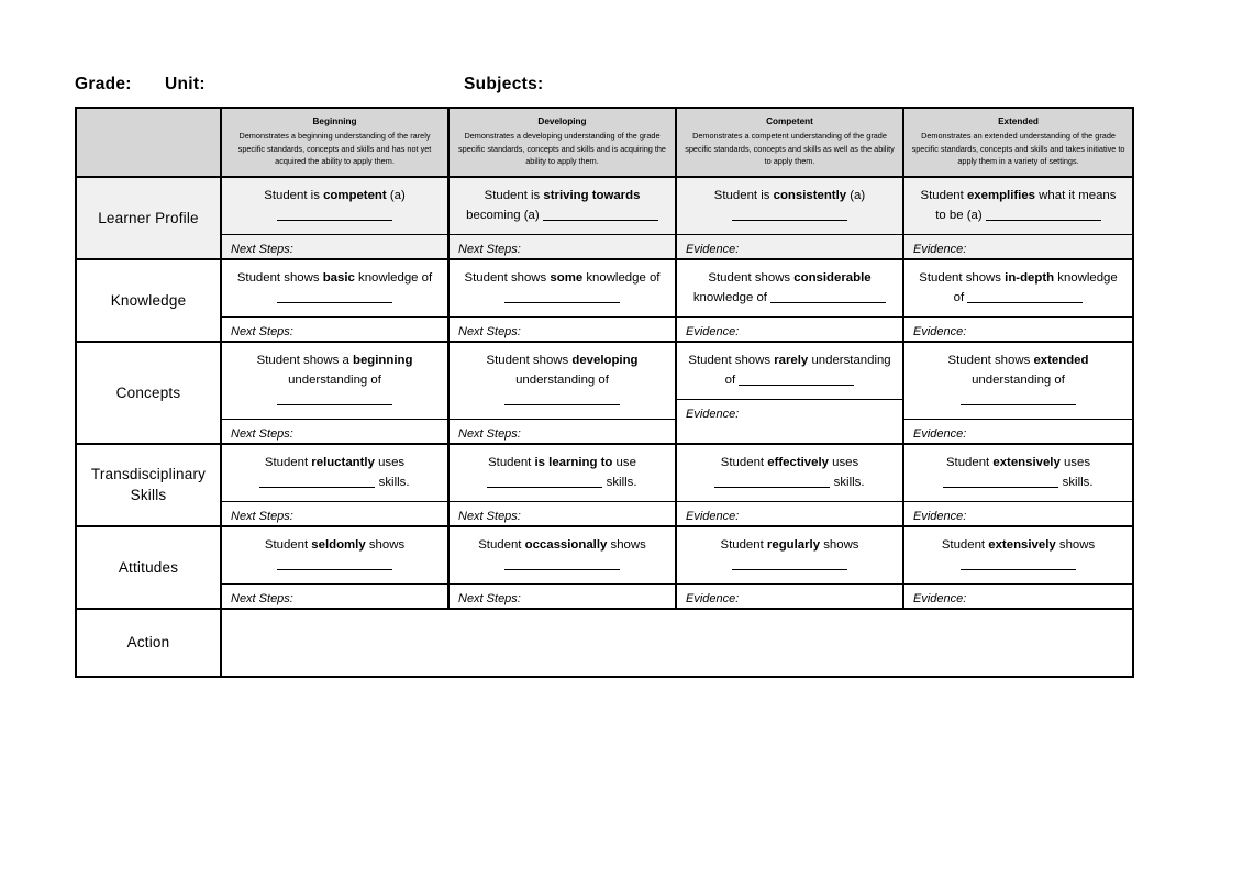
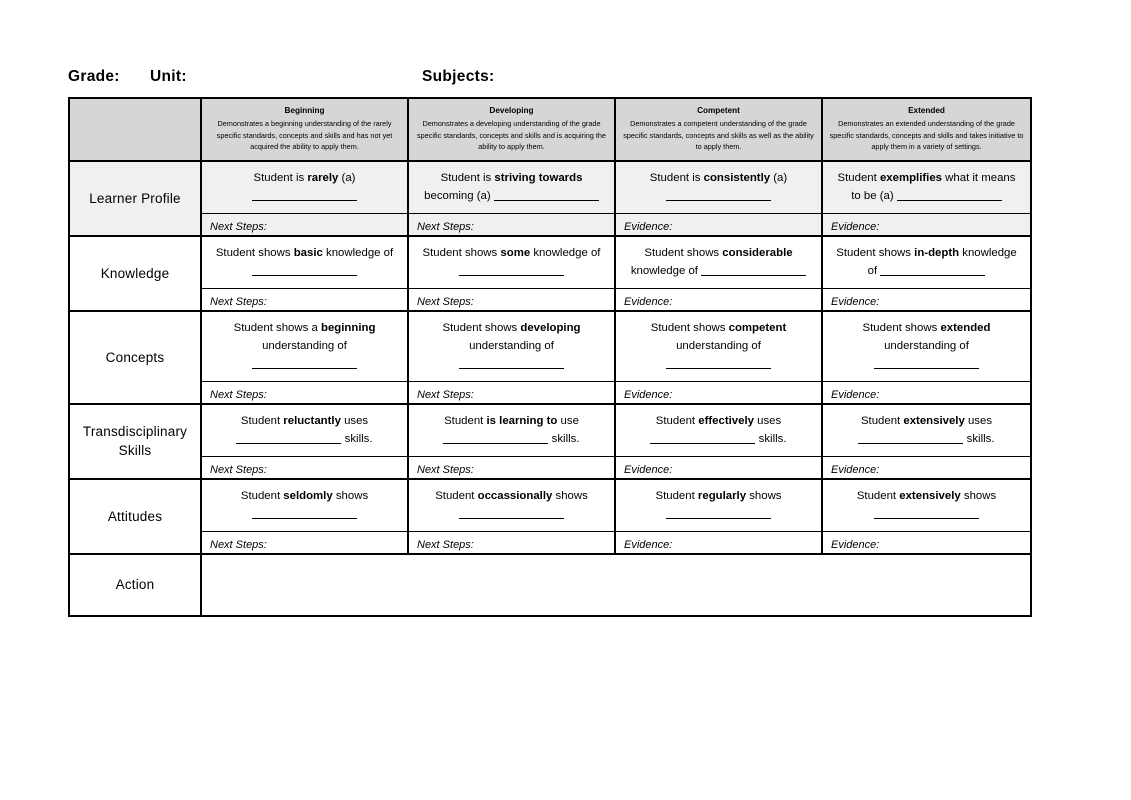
  Grade:
  Unit:
  Subjects:
  	BeginningDemonstrates a beginning understanding of the rarely specific standards, concepts and skills and has not yet acquired the ability to apply them.	DevelopingDemonstrates a developing understanding of the grade specific standards, concepts and skills and is acquiring the ability to apply them.	CompetentDemonstrates a competent understanding of the grade specific standards, concepts and skills as well as the ability to apply them.	ExtendedDemonstrates an extended understanding of the grade specific standards, concepts and skills and takes initiative to apply them in a variety of settings.
- Learner Profile	Student is competent (a) Next Steps:	Student is striving towards becoming (a) Next Steps:	Student is consistently (a) Evidence:	Student exemplifies what it means to be (a) Evidence:
+ Learner Profile	Student is rarely (a) Next Steps:	Student is striving towards becoming (a) Next Steps:	Student is consistently (a) Evidence:	Student exemplifies what it means to be (a) Evidence:
  Knowledge	Student shows basic knowledge of Next Steps:	Student shows some knowledge of Next Steps:	Student shows considerable knowledge of Evidence:	Student shows in-depth knowledge of Evidence:
- Concepts	Student shows a beginning understanding of Next Steps:	Student shows developing understanding of Next Steps:	Student shows rarely understanding of Evidence:	Student shows extended understanding of Evidence:
+ Concepts	Student shows a beginning understanding of Next Steps:	Student shows developing understanding of Next Steps:	Student shows competent understanding of Evidence:	Student shows extended understanding of Evidence:
  Transdisciplinary Skills	Student reluctantly uses skills.Next Steps:	Student is learning to use skills.Next Steps:	Student effectively uses skills.Evidence:	Student extensively uses skills.Evidence:
  Attitudes	Student seldomly shows Next Steps:	Student occassionally shows Next Steps:	Student regularly shows Evidence:	Student extensively shows Evidence:
  Action
